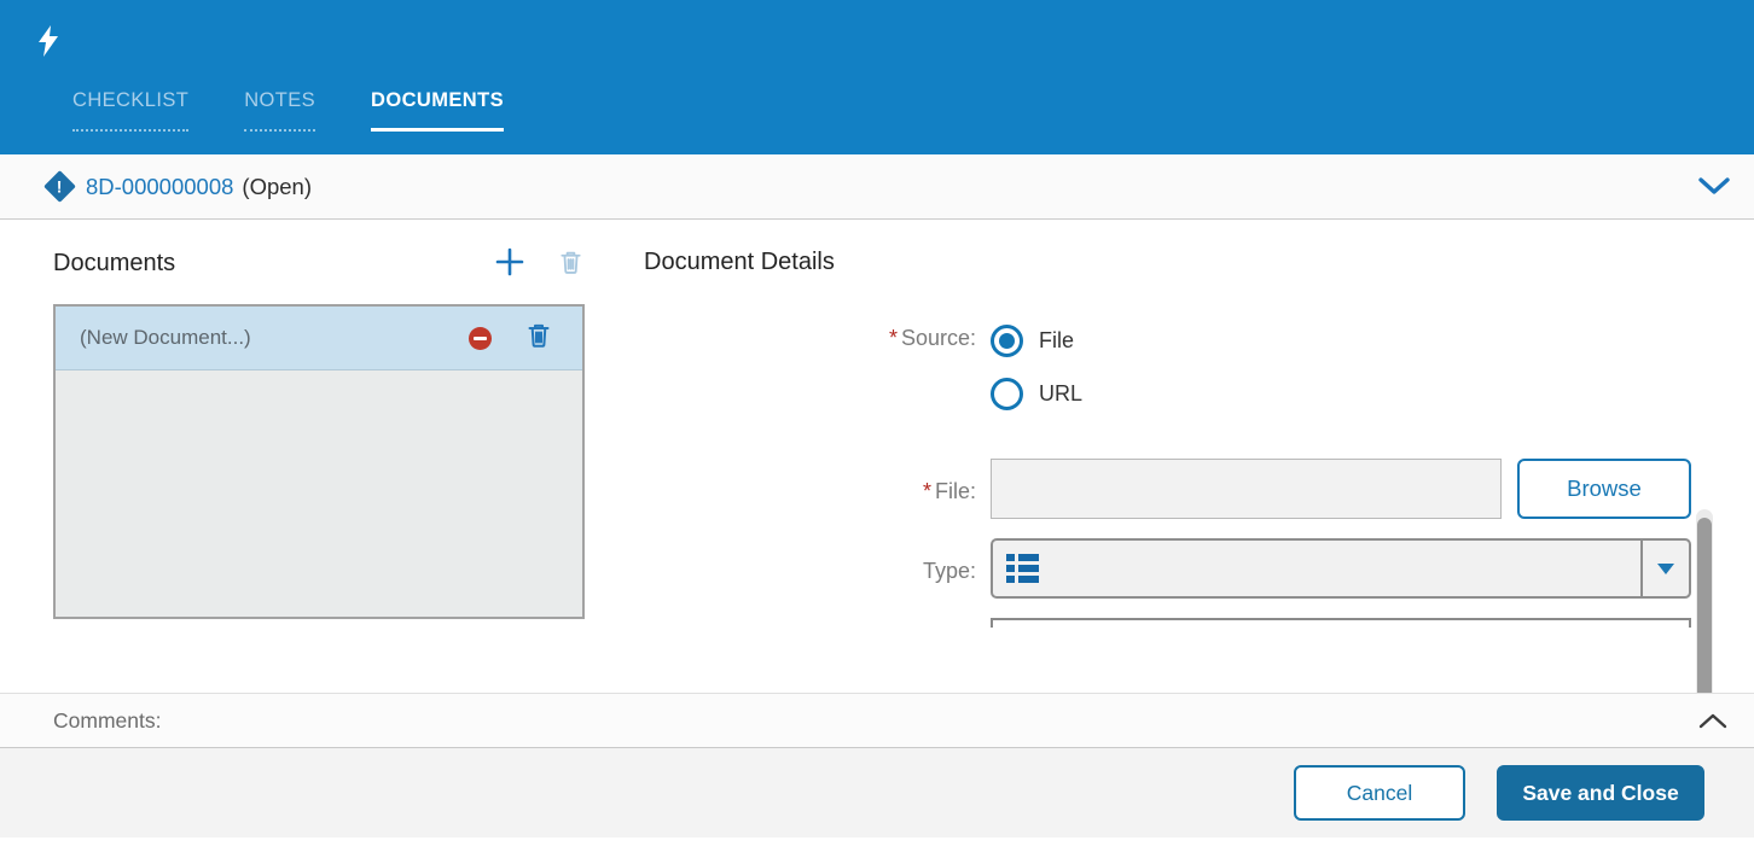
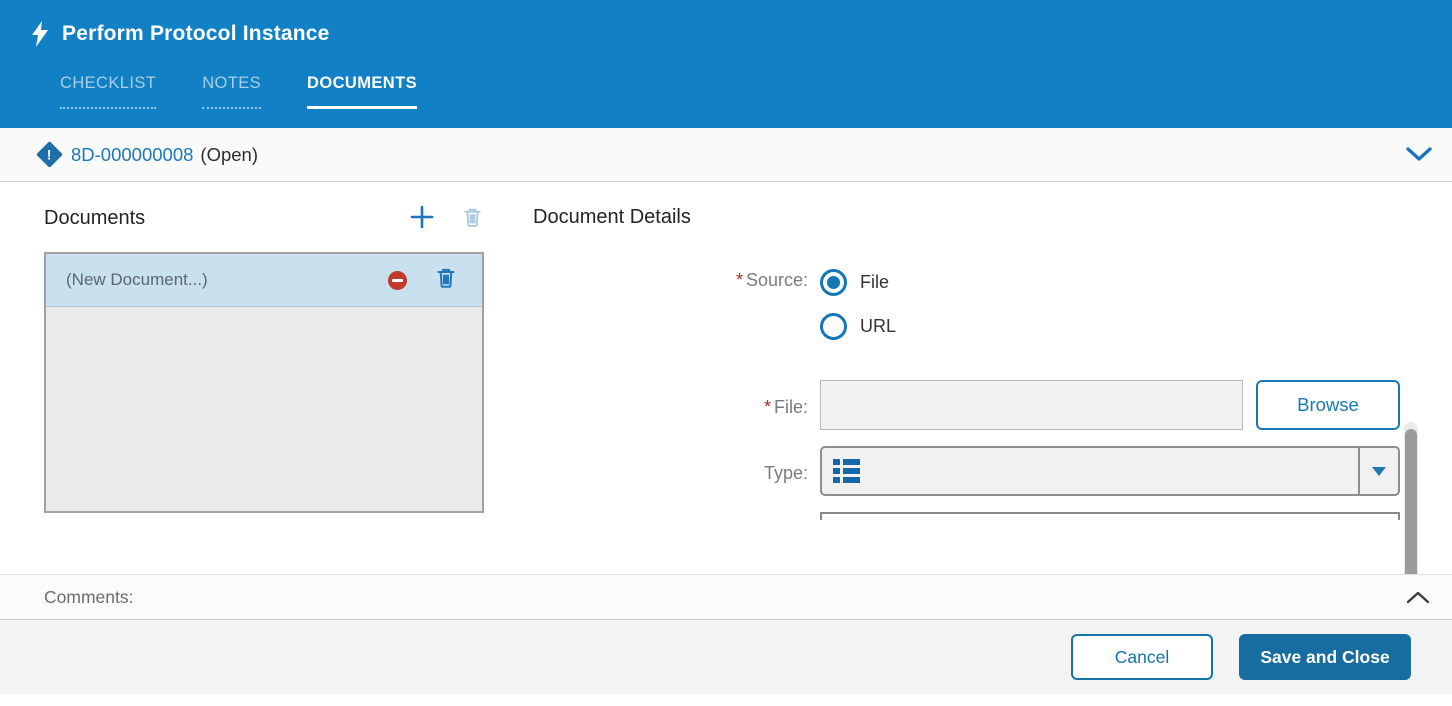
+ Perform Protocol Instance
  CHECKLIST
  NOTES
  DOCUMENTS
  8D-000000008
  (Open)
  Documents
  (New Document...)
  Document Details
  * Source:
  File
  URL
  * File:
  Browse
  Type:
  Comments:
  Cancel
  Save and Close
